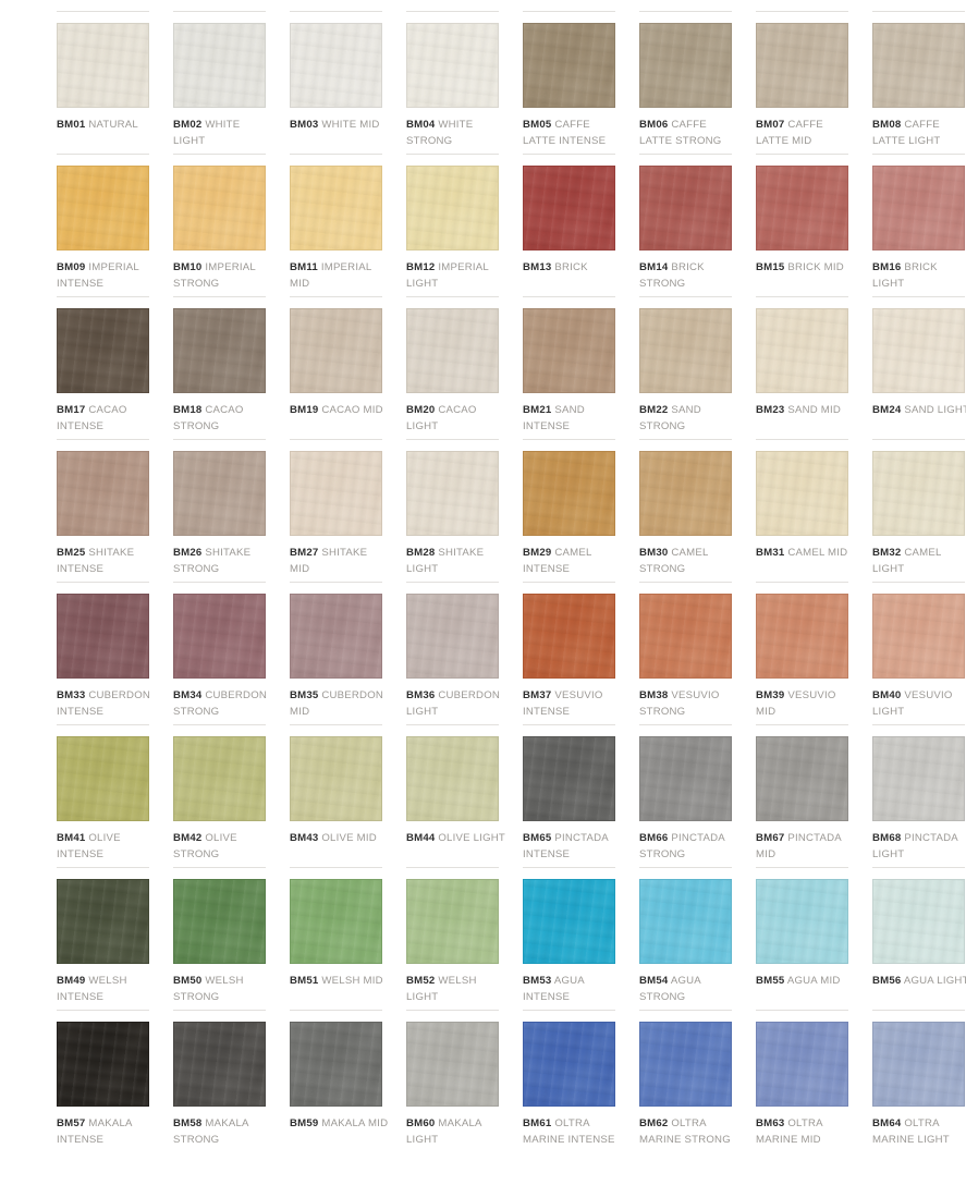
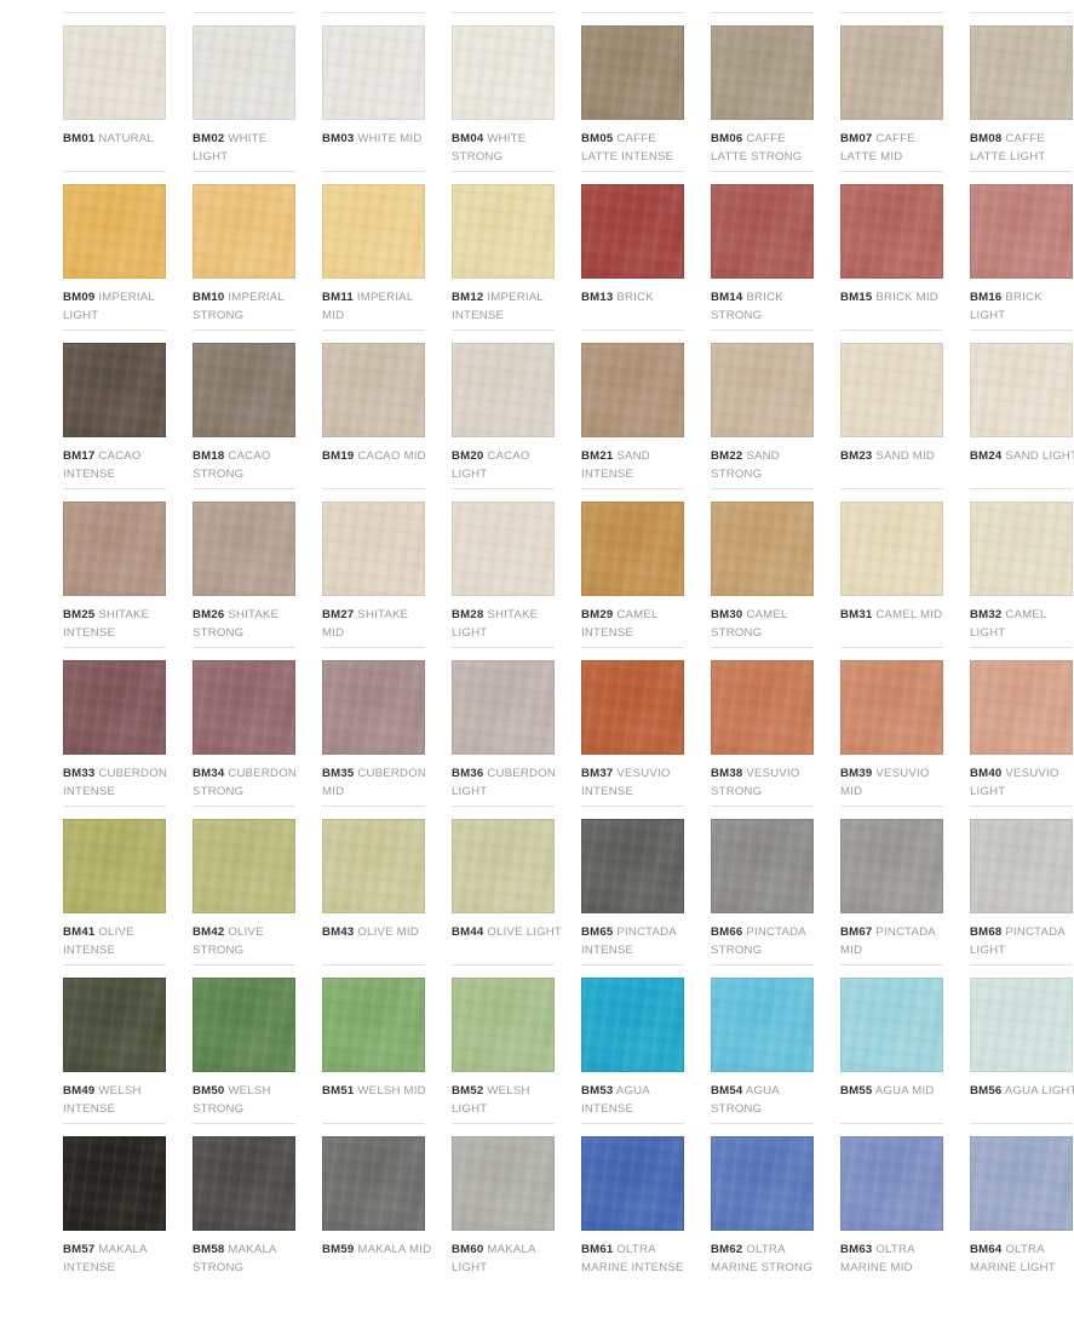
  BM01 NATURAL
  BM02 WHITE LIGHT
  BM03 WHITE MID
  BM04 WHITE STRONG
  BM05 CAFFE LATTE INTENSE
  BM06 CAFFE LATTE STRONG
  BM07 CAFFE LATTE MID
  BM08 CAFFE LATTE LIGHT
- BM09 IMPERIAL INTENSE
+ BM09 IMPERIAL LIGHT
  BM10 IMPERIAL STRONG
  BM11 IMPERIAL MID
- BM12 IMPERIAL LIGHT
+ BM12 IMPERIAL INTENSE
  BM13 BRICK
  BM14 BRICK STRONG
  BM15 BRICK MID
  BM16 BRICK LIGHT
  BM17 CACAO INTENSE
  BM18 CACAO STRONG
  BM19 CACAO MID
  BM20 CACAO LIGHT
  BM21 SAND INTENSE
  BM22 SAND STRONG
  BM23 SAND MID
  BM24 SAND LIGH
  BM25 SHITAKE INTENSE
  BM26 SHITAKE STRONG
  BM27 SHITAKE MID
  BM28 SHITAKE LIGHT
  BM29 CAMEL INTENSE
  BM30 CAMEL STRONG
  BM31 CAMEL MID
  BM32 CAMEL LIGHT
  BM33 CUBERDON INTENSE
  BM34 CUBERDON STRONG
  BM35 CUBERDON MID
  BM36 CUBERDON LIGHT
  BM37 VESUVIO INTENSE
  BM38 VESUVIO STRONG
  BM39 VESUVIO MID
  BM40 VESUVIO LIGHT
  BM41 OLIVE INTENSE
  BM42 OLIVE STRONG
  BM43 OLIVE MID
  BM44 OLIVE LIGHT
  BM65 PINCTADA INTENSE
  BM66 PINCTADA STRONG
  BM67 PINCTADA MID
  BM68 PINCTADA LIGHT
  BM49 WELSH INTENSE
  BM50 WELSH STRONG
  BM51 WELSH MID
  BM52 WELSH LIGHT
  BM53 AGUA INTENSE
  BM54 AGUA STRONG
  BM55 AGUA MID
  BM56 AGUA LIGH
  BM57 MAKALA INTENSE
  BM58 MAKALA STRONG
  BM59 MAKALA MID
  BM60 MAKALA LIGHT
  BM61 OLTRA MARINE INTENSE
  BM62 OLTRA MARINE STRONG
  BM63 OLTRA MARINE MID
  BM64 OLTRA MARINE LIGHT
